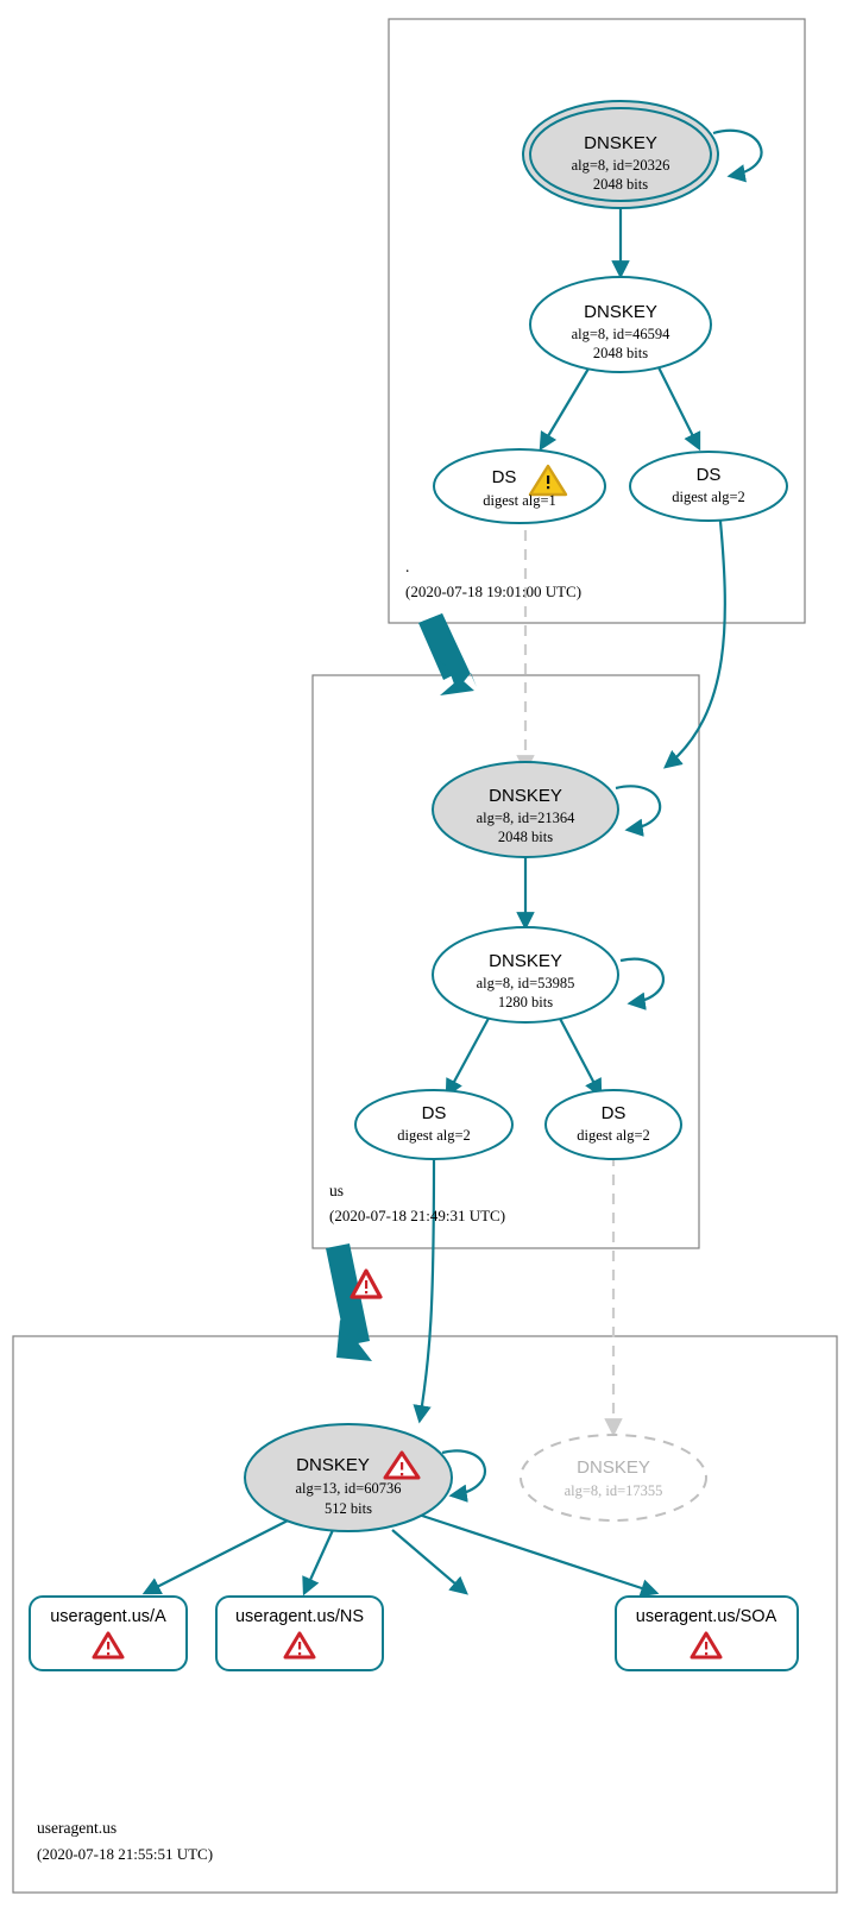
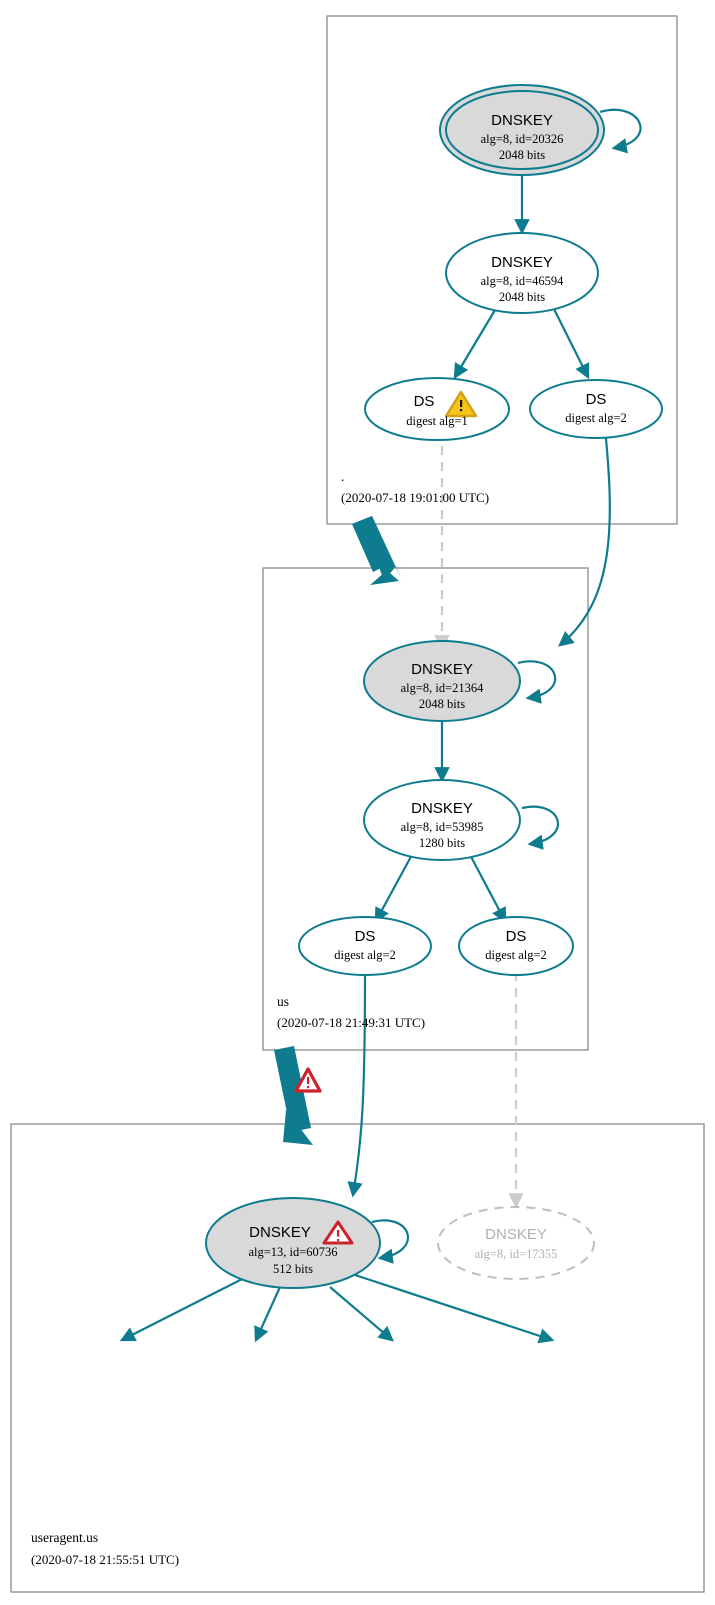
  DNSKEY
  alg=8, id=20326
  2048 bits
  DNSKEY
  alg=8, id=46594
  2048 bits
  DS
  digest alg=1
  DS
  digest alg=2
  .
  (2020-07-18 19:01:00 UTC)
  DNSKEY
  alg=8, id=21364
  2048 bits
  DNSKEY
  alg=8, id=53985
  1280 bits
  DS
  digest alg=2
  DS
  digest alg=2
  us
  (2020-07-18 21:49:31 UTC)
  DNSKEY
  alg=13, id=60736
  512 bits
  DNSKEY
  alg=8, id=17355
- useragent.us/A
- useragent.us/NS
- useragent.us/SOA
  useragent.us
  (2020-07-18 21:55:51 UTC)
